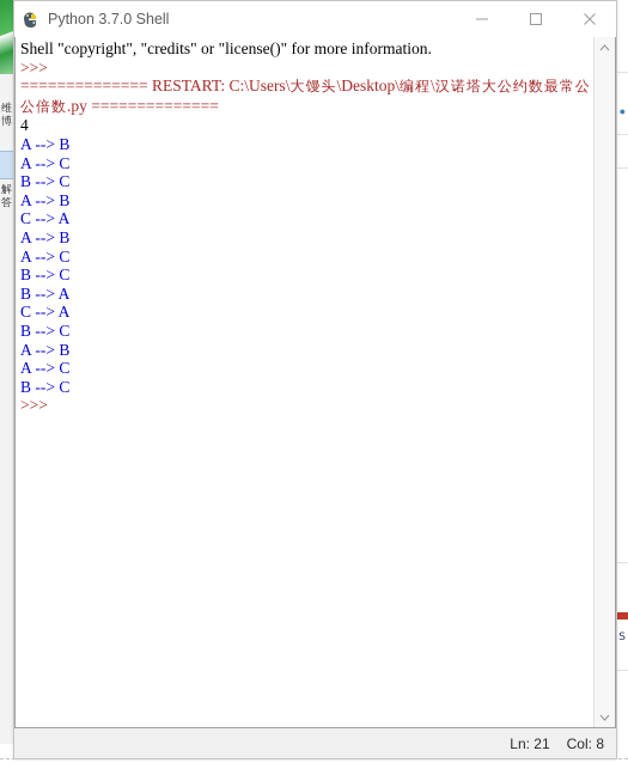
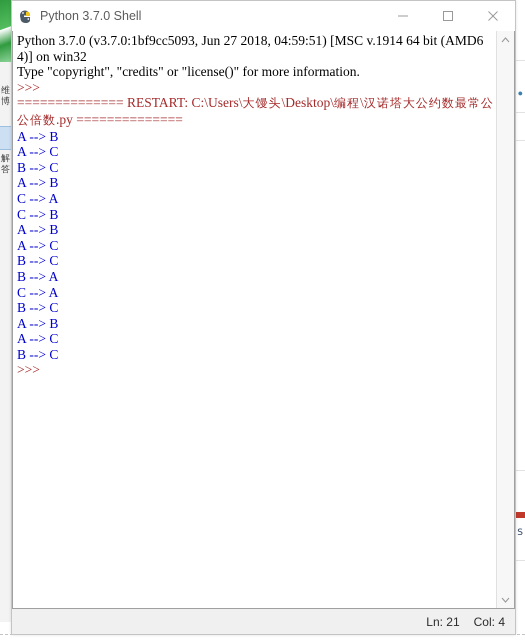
  维博
  解答
  ●
  S
  Python 3.7.0 Shell
+ Python 3.7.0 (v3.7.0:1bf9cc5093, Jun 27 2018, 04:59:51) [MSC v.1914 64 bit (AMD64)] on win32
- Shell "copyright", "credits" or "license()" for more information.
+ Type "copyright", "credits" or "license()" for more information.
  >>>
  ============== RESTART: C:\Users\大馒头\Desktop\编程\汉诺塔大公约数最常公公倍数.py ==============
- 4
  A --> B
  A --> C
  B --> C
  A --> B
  C --> A
+ C --> B
  A --> B
  A --> C
  B --> C
  B --> A
  C --> A
  B --> C
  A --> B
  A --> C
  B --> C
  >>>
  Ln: 21
- Col: 8
+ Col: 4
